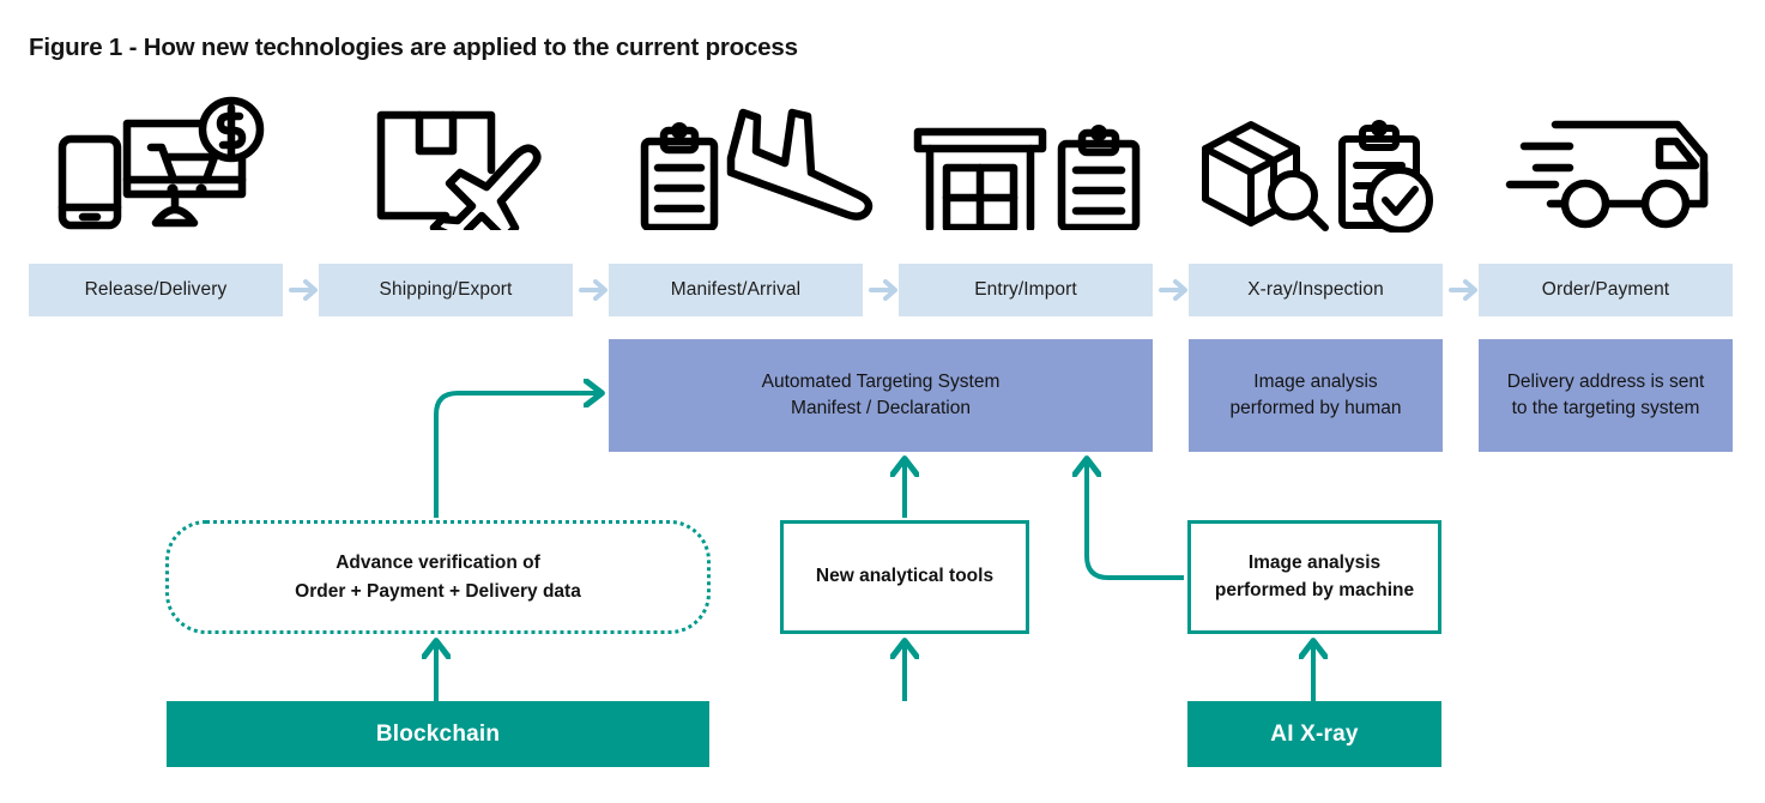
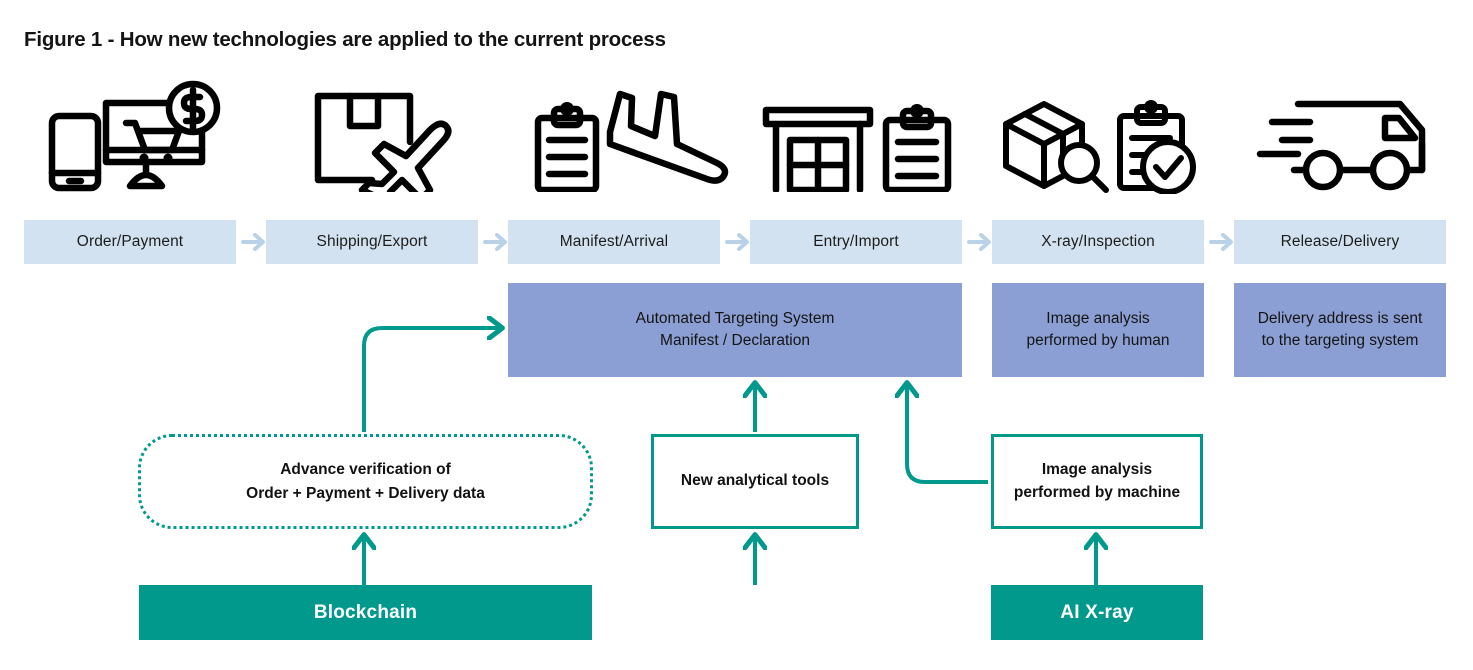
  Figure 1 - How new technologies are applied to the current process
- Release/Delivery
+ Order/Payment
  Shipping/Export
  Manifest/Arrival
  Entry/Import
  X-ray/Inspection
- Order/Payment
+ Release/Delivery
  Automated Targeting System
  Manifest / Declaration
  Image analysis
  performed by human
  Delivery address is sent
  to the targeting system
  Advance verification of
  Order + Payment + Delivery data
  New analytical tools
  Image analysis
  performed by machine
  Blockchain
  AI X-ray
